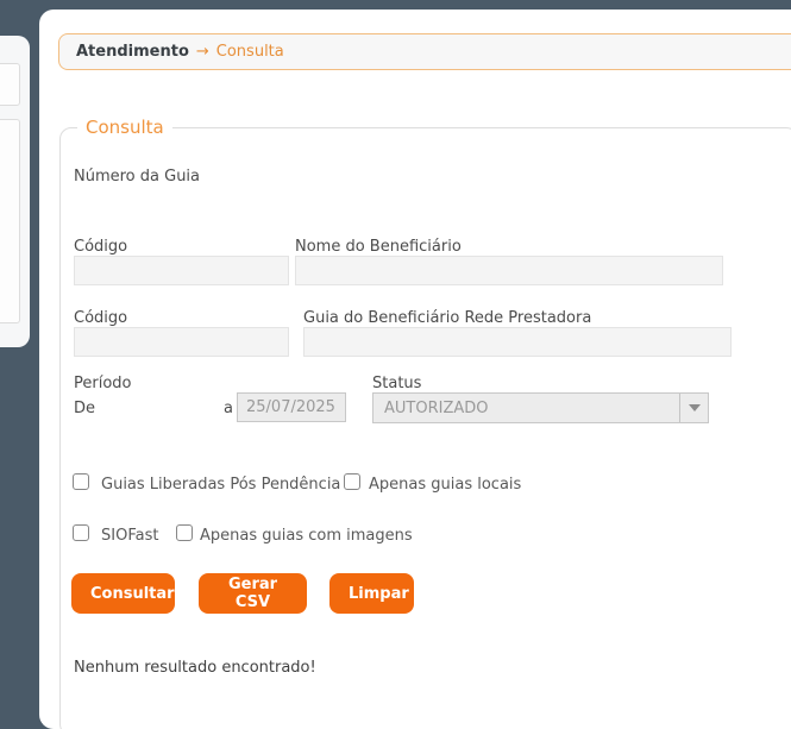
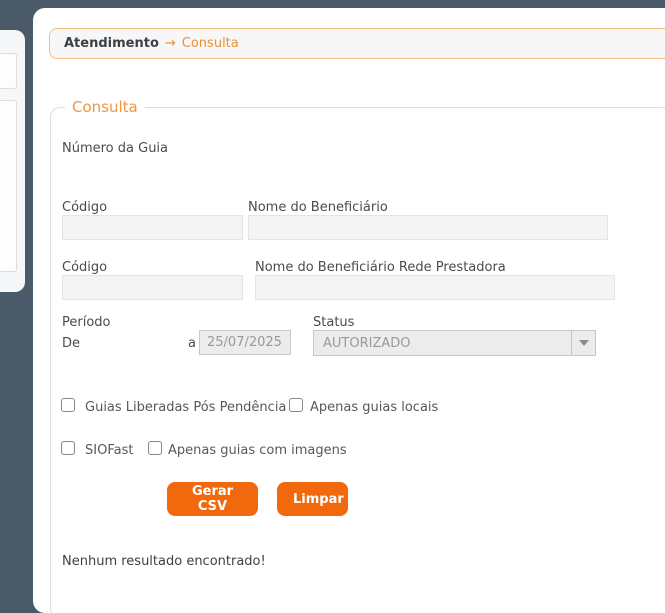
  Atendimento
  →
  Consulta
  Consulta
  Número da Guia
  Código
  Nome do Beneficiário
  Código
- Guia do Beneficiário Rede Prestadora
+ Nome do Beneficiário Rede Prestadora
  Período
  De
  a
  25/07/2025
  Status
  AUTORIZADO
  Guias Liberadas Pós Pendência
  Apenas guias locais
  SIOFast
  Apenas guias com imagens
- Consultar
  Gerar CSV
  Limpar
  Nenhum resultado encontrado!
